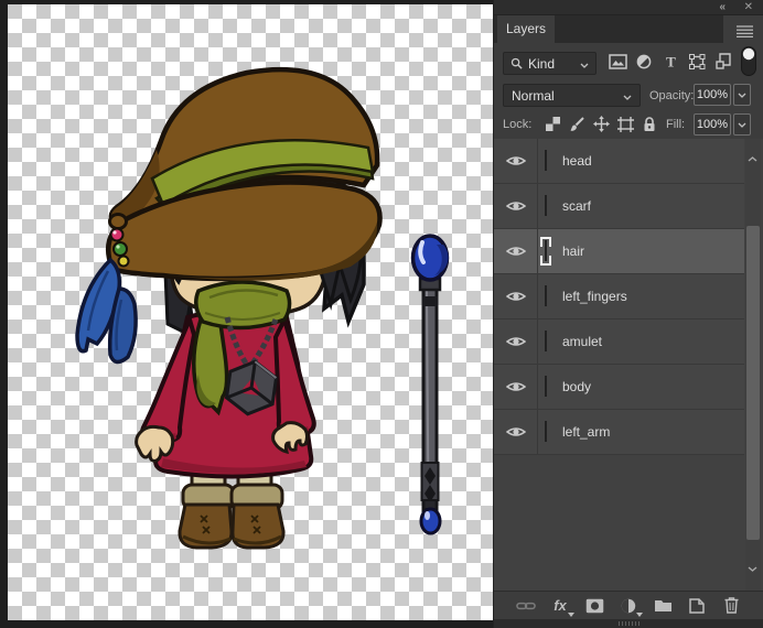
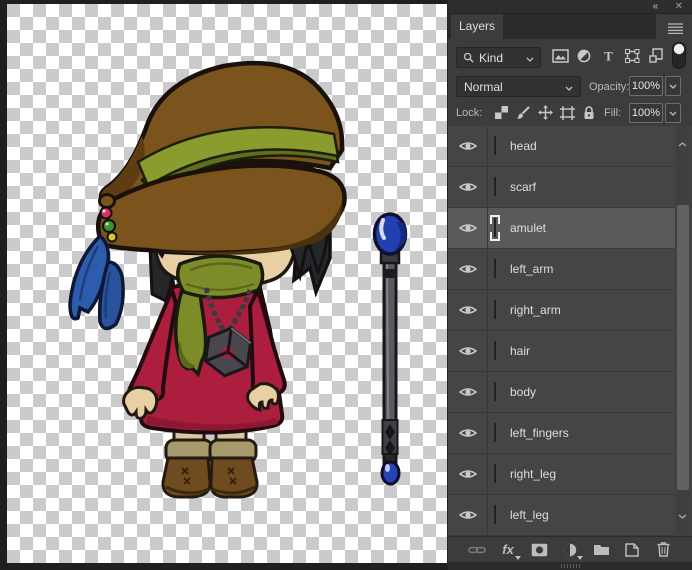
  «
  ✕
  Layers
  Kind
  T
  Normal
  Opacity:
  100%
  Lock:
  Fill:
  100%
  head
  scarf
- hair
+ amulet
- left_fingers
+ left_arm
+ right_arm
- amulet
+ hair
  body
- left_arm
+ left_fingers
+ right_leg
+ left_leg
  fx
